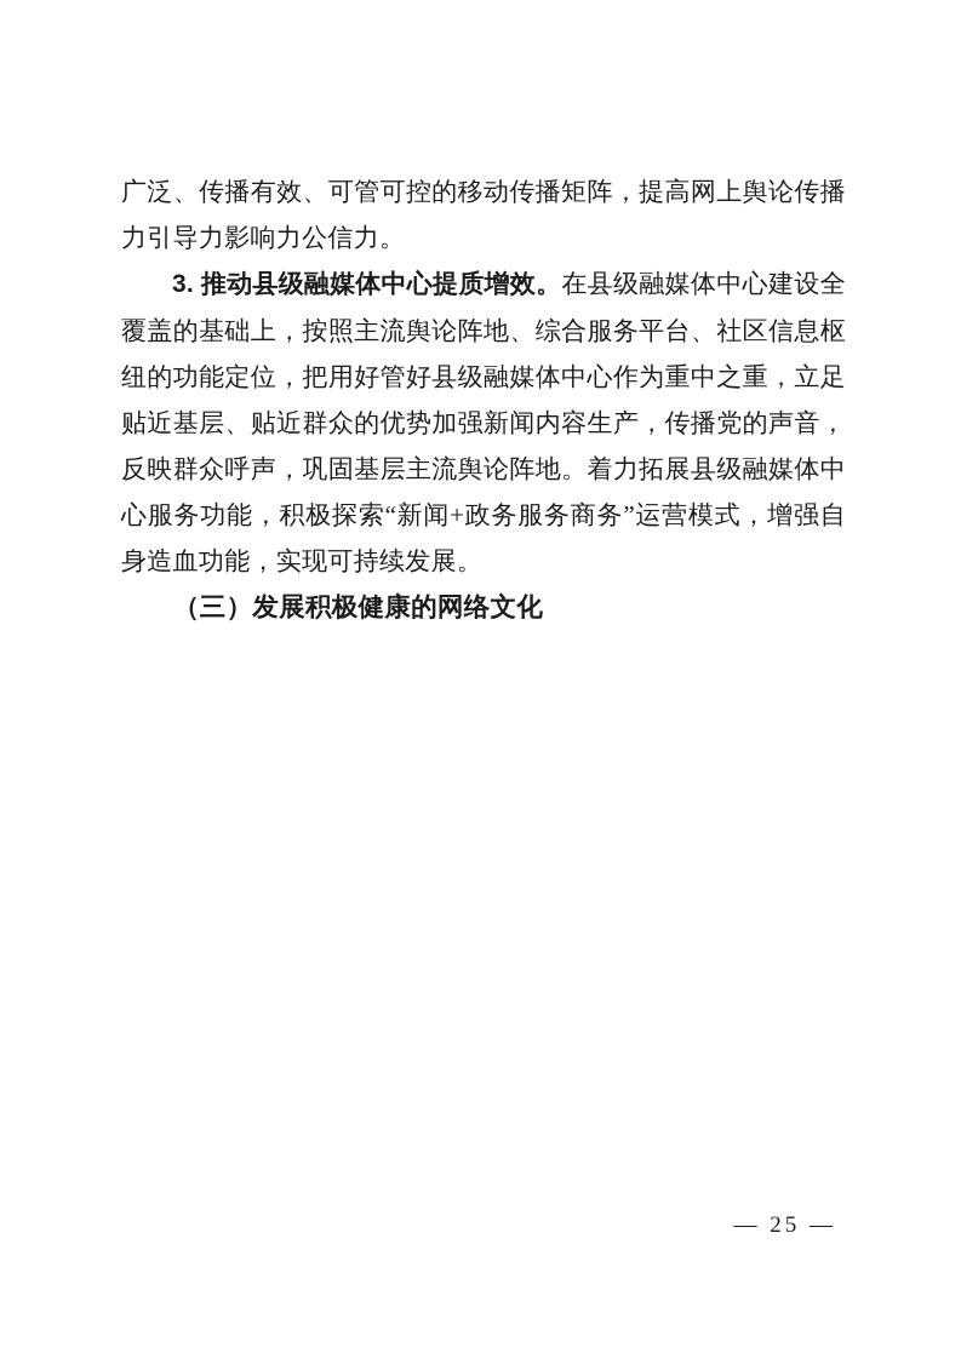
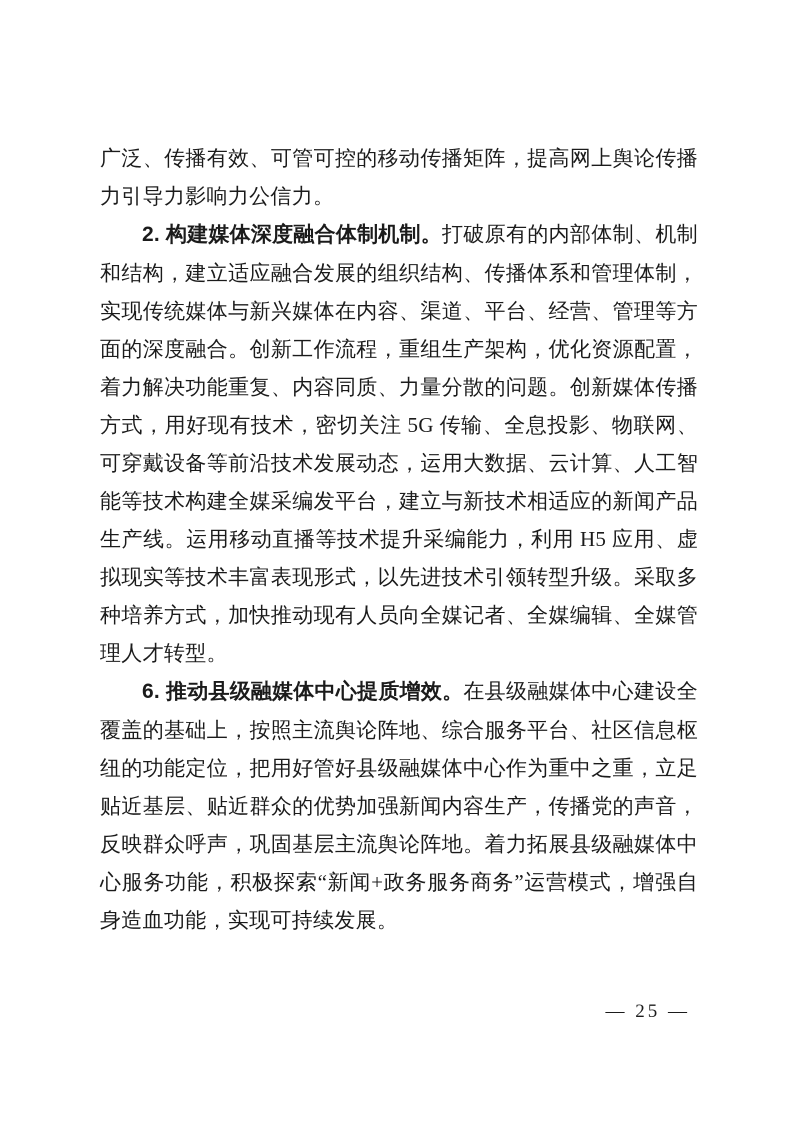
  广泛、传播有效、可管可控的移动传播矩阵，提高网上舆论传播力引导力影响力公信力。
+ 2. 构建媒体深度融合体制机制。打破原有的内部体制、机制和结构，建立适应融合发展的组织结构、传播体系和管理体制，实现传统媒体与新兴媒体在内容、渠道、平台、经营、管理等方面的深度融合。创新工作流程，重组生产架构，优化资源配置，着力解决功能重复、内容同质、力量分散的问题。创新媒体传播方式，用好现有技术，密切关注 5G 传输、全息投影、物联网、可穿戴设备等前沿技术发展动态，运用大数据、云计算、人工智能等技术构建全媒采编发平台，建立与新技术相适应的新闻产品生产线。运用移动直播等技术提升采编能力，利用 H5 应用、虚拟现实等技术丰富表现形式，以先进技术引领转型升级。采取多种培养方式，加快推动现有人员向全媒记者、全媒编辑、全媒管理人才转型。
- 3. 推动县级融媒体中心提质增效。在县级融媒体中心建设全覆盖的基础上，按照主流舆论阵地、综合服务平台、社区信息枢纽的功能定位，把用好管好县级融媒体中心作为重中之重，立足贴近基层、贴近群众的优势加强新闻内容生产，传播党的声音，反映群众呼声，巩固基层主流舆论阵地。着力拓展县级融媒体中心服务功能，积极探索“新闻+政务服务商务”运营模式，增强自身造血功能，实现可持续发展。
+ 6. 推动县级融媒体中心提质增效。在县级融媒体中心建设全覆盖的基础上，按照主流舆论阵地、综合服务平台、社区信息枢纽的功能定位，把用好管好县级融媒体中心作为重中之重，立足贴近基层、贴近群众的优势加强新闻内容生产，传播党的声音，反映群众呼声，巩固基层主流舆论阵地。着力拓展县级融媒体中心服务功能，积极探索“新闻+政务服务商务”运营模式，增强自身造血功能，实现可持续发展。
- （三）发展积极健康的网络文化
  — 25 —
